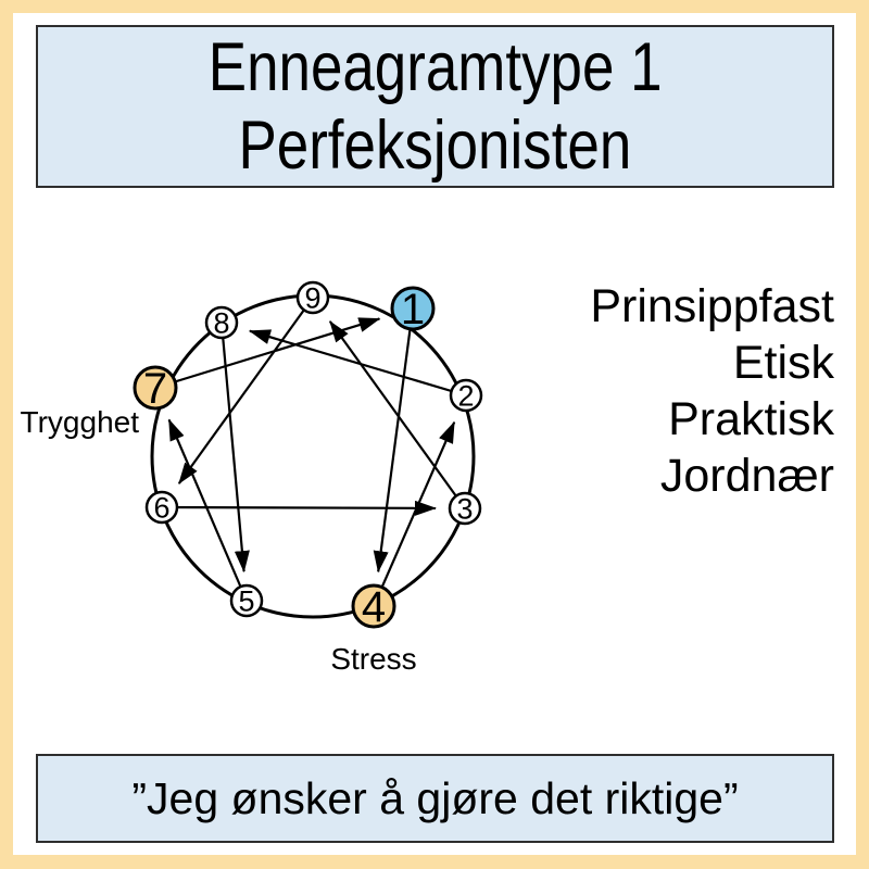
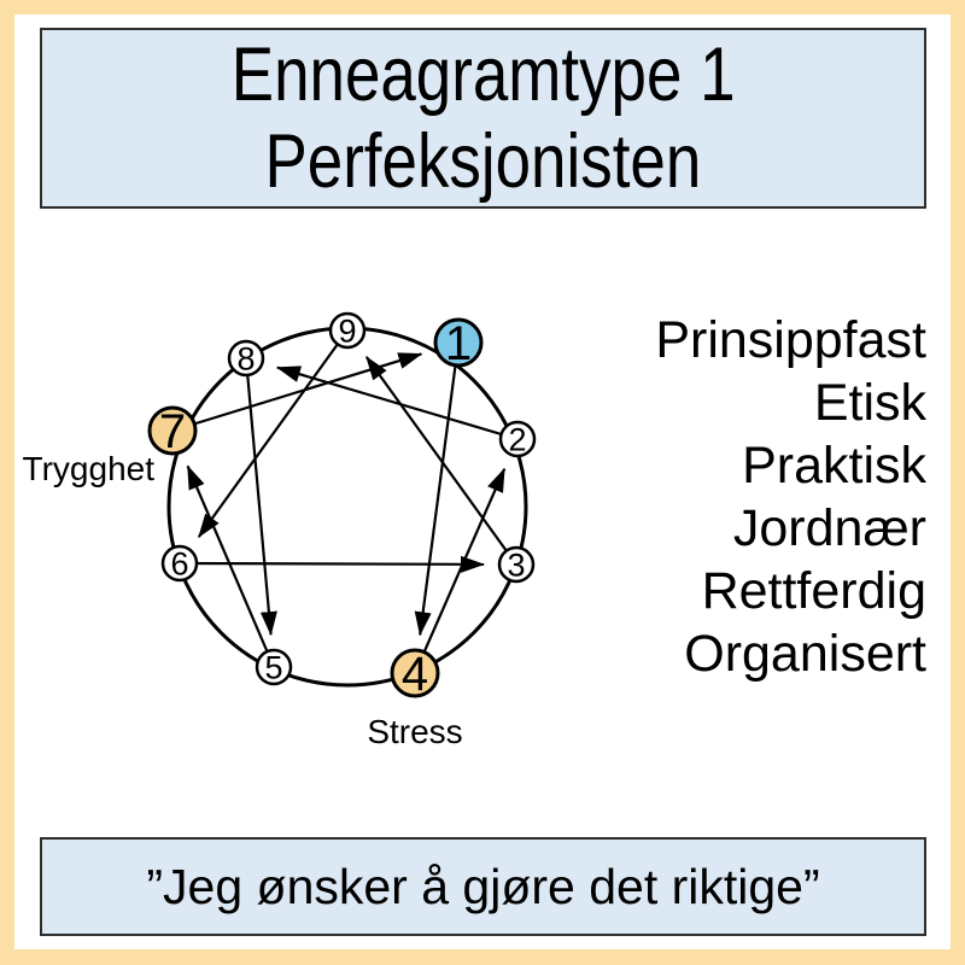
  Enneagramtype 1
  Perfeksjonisten
  9
  1
  2
  3
  4
  5
  6
  7
  8
  Trygghet
  Stress
  Prinsippfast
  Etisk
  Praktisk
  Jordnær
+ Rettferdig
+ Organisert
  ”Jeg ønsker å gjøre det riktige”
